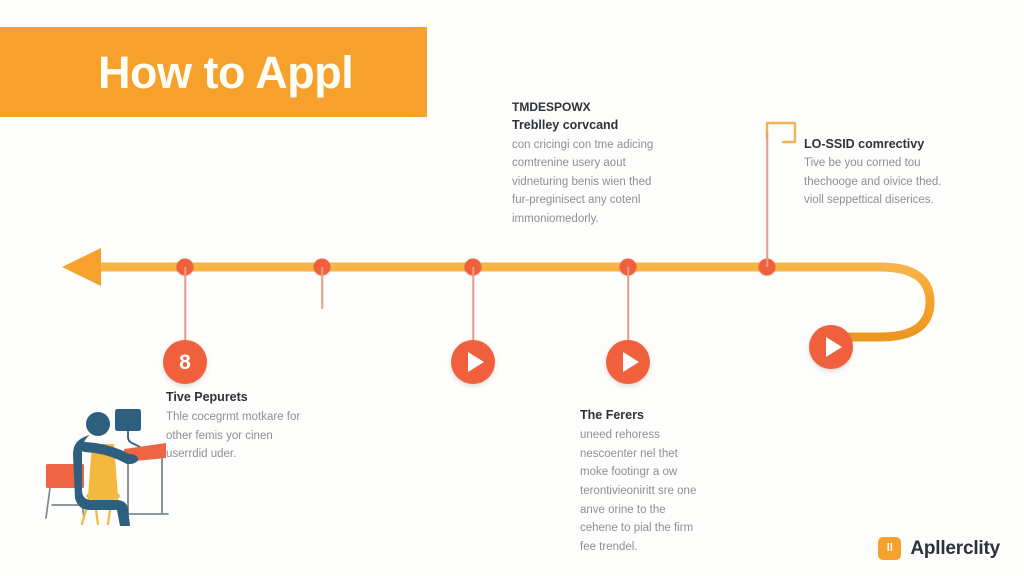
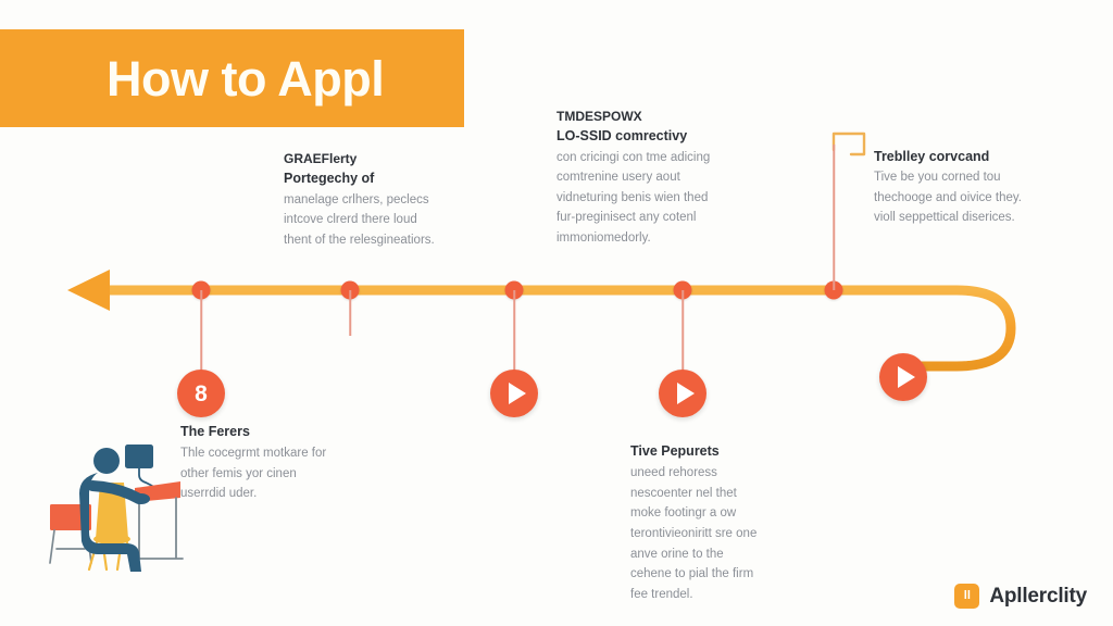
  How to Appl
  8
+ GRAEFlerty
+ Portegechy of
+ manelage crlhers, peclecs intcove clrerd there loud thent of the relesgineatiors.
  TMDESPOWX
- Treblley corvcand
+ LO-SSID comrectivy
  con cricingi con tme adicing comtrenine usery aout vidneturing benis wien thed fur-preginisect any cotenl immoniomedorly.
- LO-SSID comrectivy
+ Treblley corvcand
- Tive be you corned tou thechooge and oivice thed. violl seppettical diserices.
+ Tive be you corned tou thechooge and oivice they. violl seppettical diserices.
- Tive Pepurets
+ The Ferers
  Thle cocegrmt motkare for other femis yor cinen userrdid uder.
- The Ferers
+ Tive Pepurets
  uneed rehoress nescoenter nel thet moke footingr a ow terontivieoniritt sre one anve orine to the cehene to pial the firm fee trendel.
  ll
  Apllerclity
